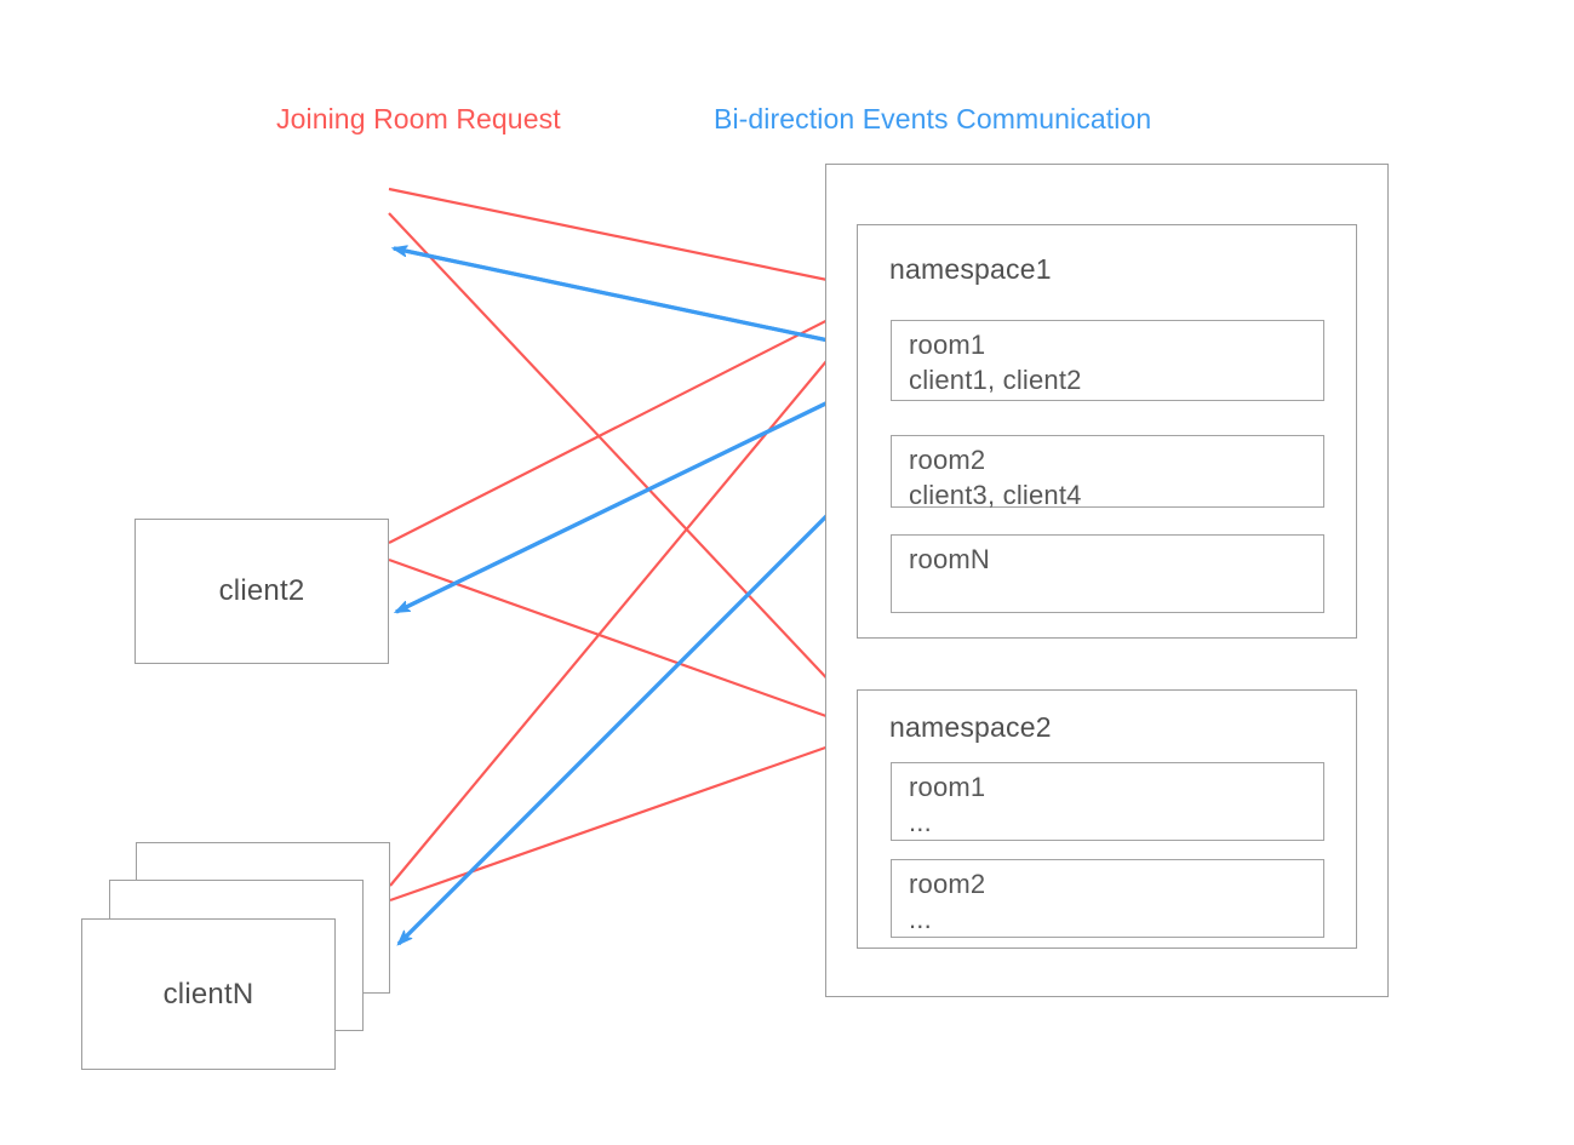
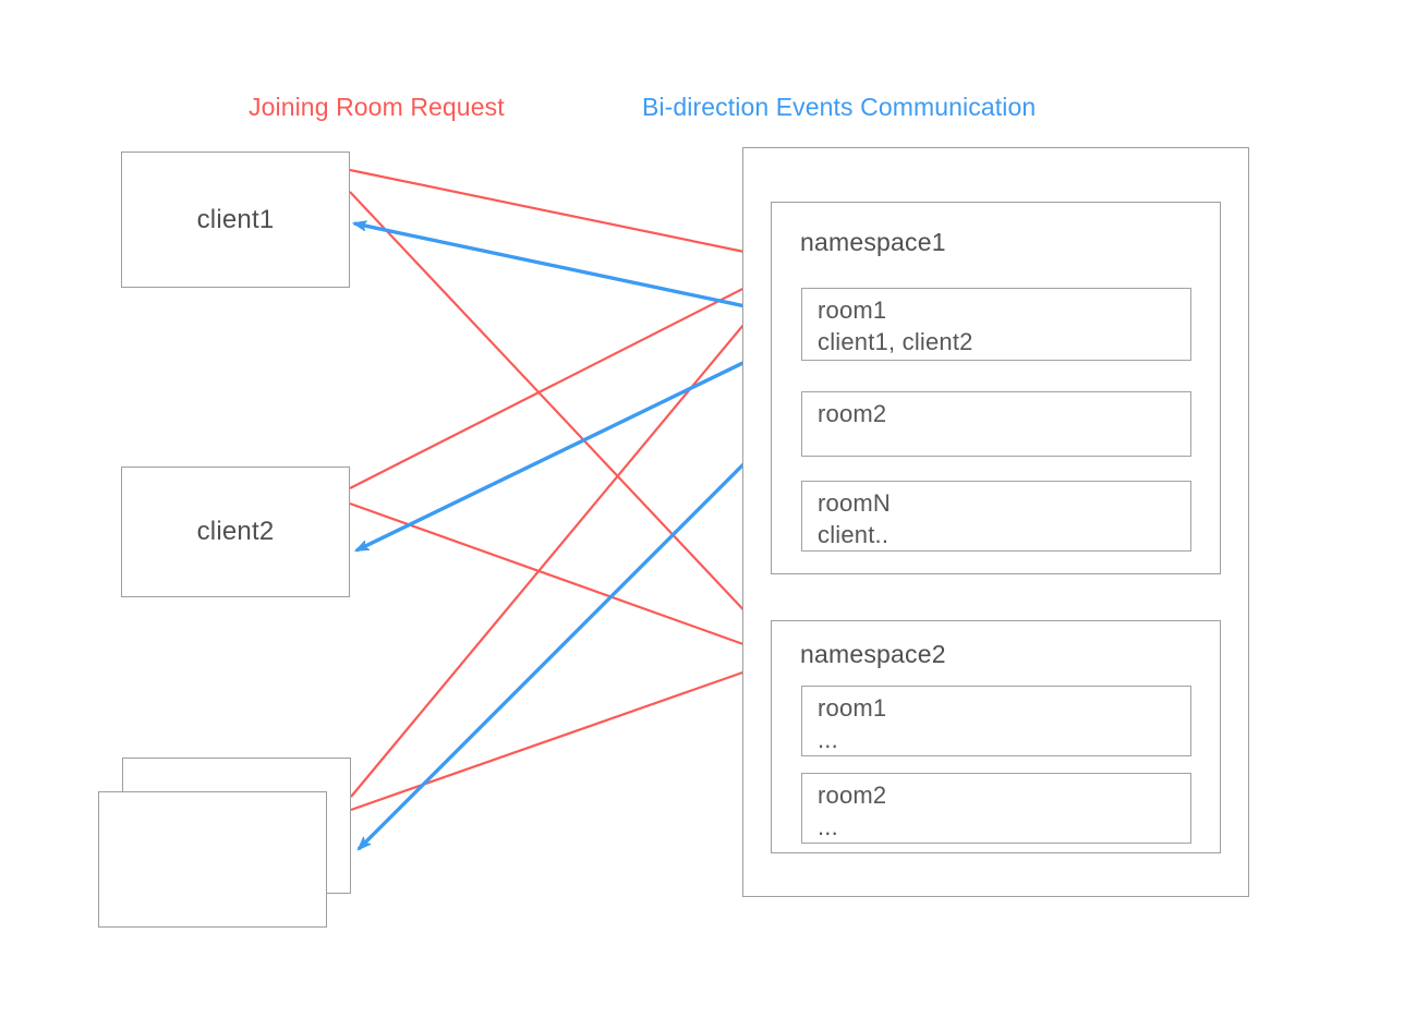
  Joining Room Request
  Bi-direction Events Communication
+ client1
  client2
- clientN
  namespace1
  room1
  client1, client2
  room2
- client3, client4
  roomN
+ client..
  namespace2
  room1
  ...
  room2
  ...
